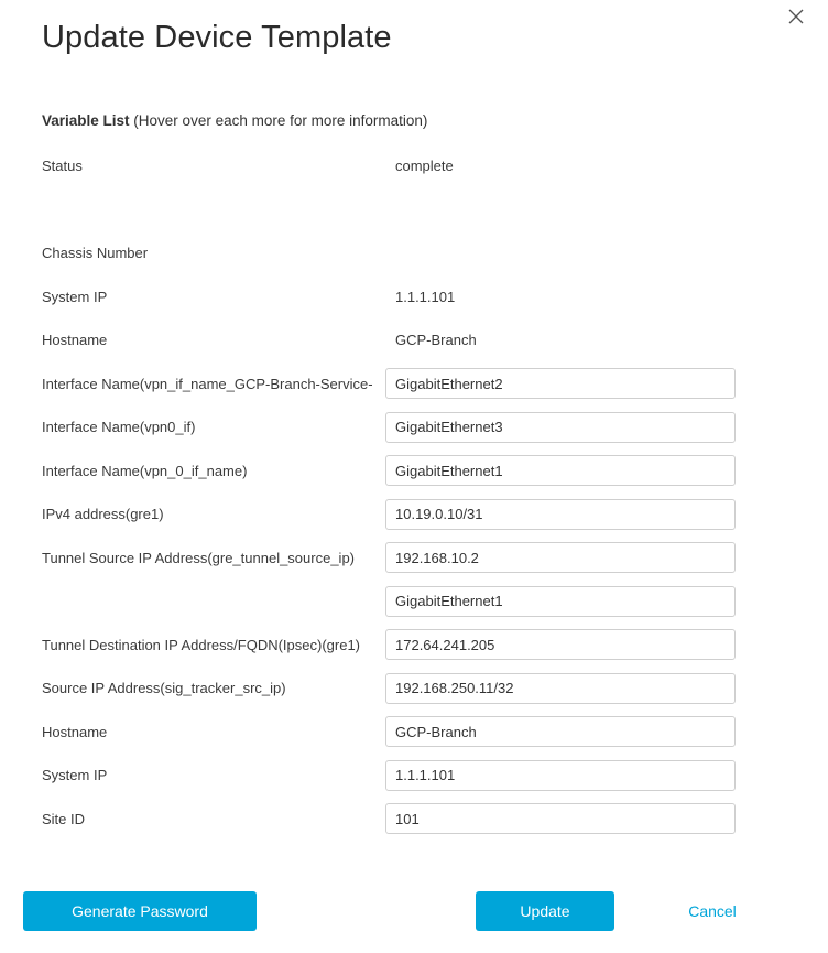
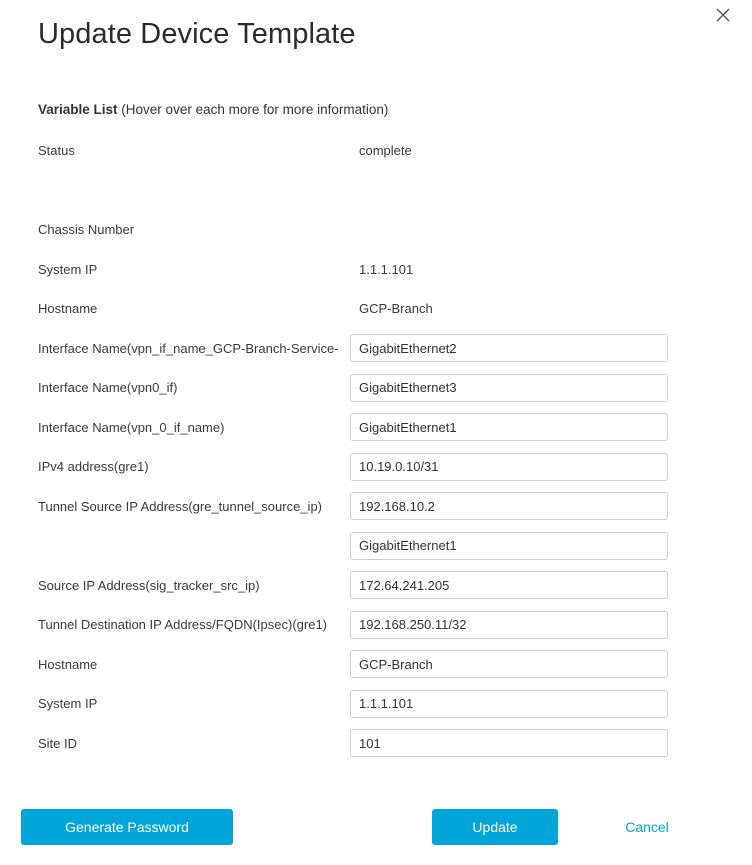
  Update Device Template
  Variable List (Hover over each more for more information)
  Status
  complete
  Chassis Number
  System IP
  1.1.1.101
  Hostname
  GCP-Branch
  Interface Name(vpn_if_name_GCP-Branch-Service-
  GigabitEthernet2
  Interface Name(vpn0_if)
  GigabitEthernet3
  Interface Name(vpn_0_if_name)
  GigabitEthernet1
  IPv4 address(gre1)
  10.19.0.10/31
  Tunnel Source IP Address(gre_tunnel_source_ip)
  192.168.10.2
  GigabitEthernet1
- Tunnel Destination IP Address/FQDN(Ipsec)(gre1)
+ Source IP Address(sig_tracker_src_ip)
  172.64.241.205
- Source IP Address(sig_tracker_src_ip)
+ Tunnel Destination IP Address/FQDN(Ipsec)(gre1)
  192.168.250.11/32
  Hostname
  GCP-Branch
  System IP
  1.1.1.101
  Site ID
  101
  Generate Password
  Update
  Cancel
